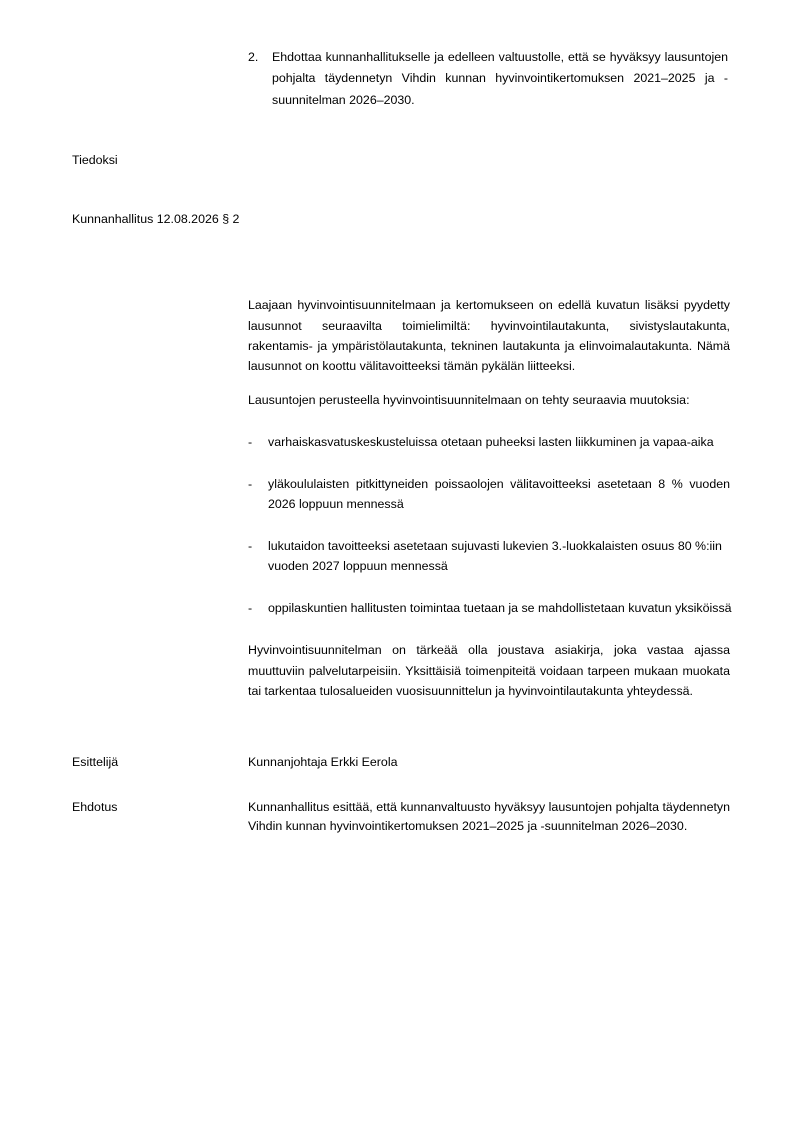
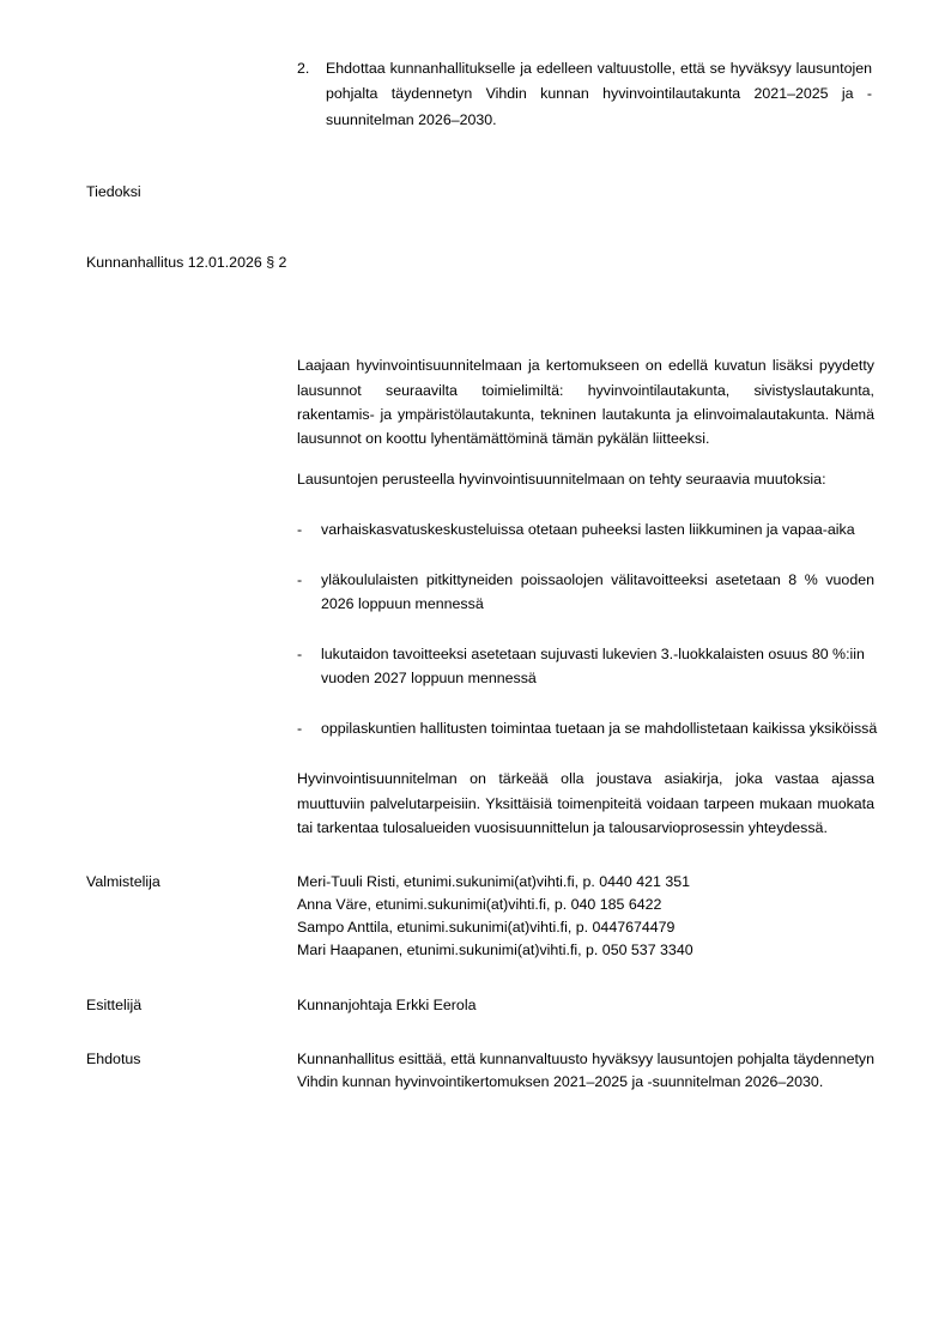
  2.
- Ehdottaa kunnanhallitukselle ja edelleen valtuustolle, että se hyväksyy lausuntojen pohjalta täydennetyn Vihdin kunnan hyvinvointikertomuksen 2021–2025 ja -suunnitelman 2026–2030.
+ Ehdottaa kunnanhallitukselle ja edelleen valtuustolle, että se hyväksyy lausuntojen pohjalta täydennetyn Vihdin kunnan hyvinvointilautakunta 2021–2025 ja -suunnitelman 2026–2030.
  Tiedoksi
- Kunnanhallitus 12.08.2026 § 2
+ Kunnanhallitus 12.01.2026 § 2
- Laajaan hyvinvointisuunnitelmaan ja kertomukseen on edellä kuvatun lisäksi pyydetty lausunnot seuraavilta toimielimiltä: hyvinvointilautakunta, sivistyslautakunta, rakentamis- ja ympäristölautakunta, tekninen lautakunta ja elinvoimalautakunta. Nämä lausunnot on koottu välitavoitteeksi tämän pykälän liitteeksi.
+ Laajaan hyvinvointisuunnitelmaan ja kertomukseen on edellä kuvatun lisäksi pyydetty lausunnot seuraavilta toimielimiltä: hyvinvointilautakunta, sivistyslautakunta, rakentamis- ja ympäristölautakunta, tekninen lautakunta ja elinvoimalautakunta. Nämä lausunnot on koottu lyhentämättöminä tämän pykälän liitteeksi.
  Lausuntojen perusteella hyvinvointisuunnitelmaan on tehty seuraavia muutoksia:
  -
  varhaiskasvatuskeskusteluissa otetaan puheeksi lasten liikkuminen ja vapaa-aika
  -
  yläkoululaisten pitkittyneiden poissaolojen välitavoitteeksi asetetaan 8 % vuoden 2026 loppuun mennessä
  -
  lukutaidon tavoitteeksi asetetaan sujuvasti lukevien 3.-luokkalaisten osuus 80 %:iin vuoden 2027 loppuun mennessä
  -
- oppilaskuntien hallitusten toimintaa tuetaan ja se mahdollistetaan kuvatun yksiköissä
+ oppilaskuntien hallitusten toimintaa tuetaan ja se mahdollistetaan kaikissa yksiköissä
- Hyvinvointisuunnitelman on tärkeää olla joustava asiakirja, joka vastaa ajassa muuttuviin palvelutarpeisiin. Yksittäisiä toimenpiteitä voidaan tarpeen mukaan muokata tai tarkentaa tulosalueiden vuosisuunnittelun ja hyvinvointilautakunta yhteydessä.
+ Hyvinvointisuunnitelman on tärkeää olla joustava asiakirja, joka vastaa ajassa muuttuviin palvelutarpeisiin. Yksittäisiä toimenpiteitä voidaan tarpeen mukaan muokata tai tarkentaa tulosalueiden vuosisuunnittelun ja talousarvioprosessin yhteydessä.
+ Valmistelija
+ Meri-Tuuli Risti, etunimi.sukunimi(at)vihti.fi, p. 0440 421 351
+ Anna Väre, etunimi.sukunimi(at)vihti.fi, p. 040 185 6422
+ Sampo Anttila, etunimi.sukunimi(at)vihti.fi, p. 0447674479
+ Mari Haapanen, etunimi.sukunimi(at)vihti.fi, p. 050 537 3340
  Esittelijä
  Kunnanjohtaja Erkki Eerola
  Ehdotus
  Kunnanhallitus esittää, että kunnanvaltuusto hyväksyy lausuntojen pohjalta täydennetyn Vihdin kunnan hyvinvointikertomuksen 2021–2025 ja -suunnitelman 2026–2030.
